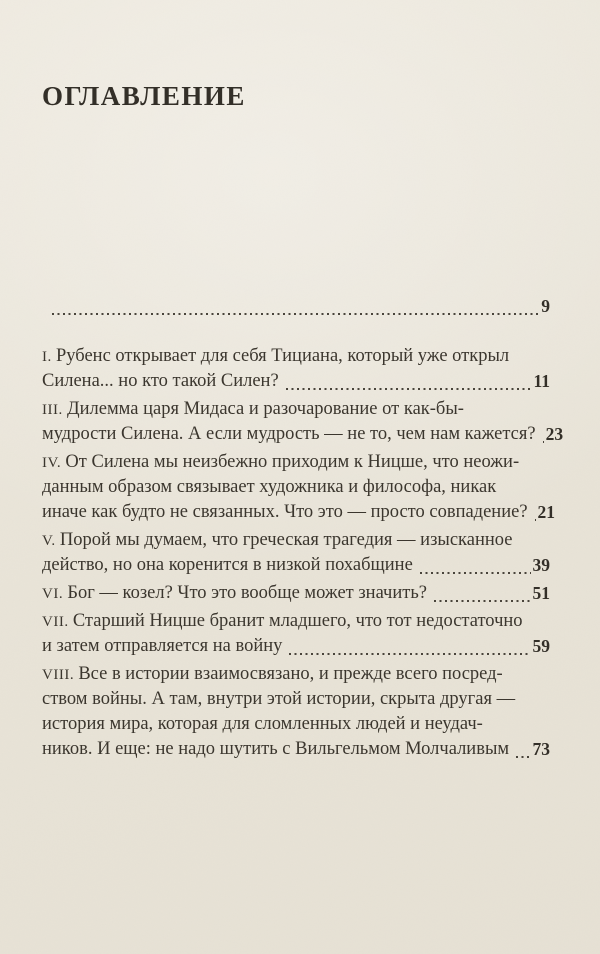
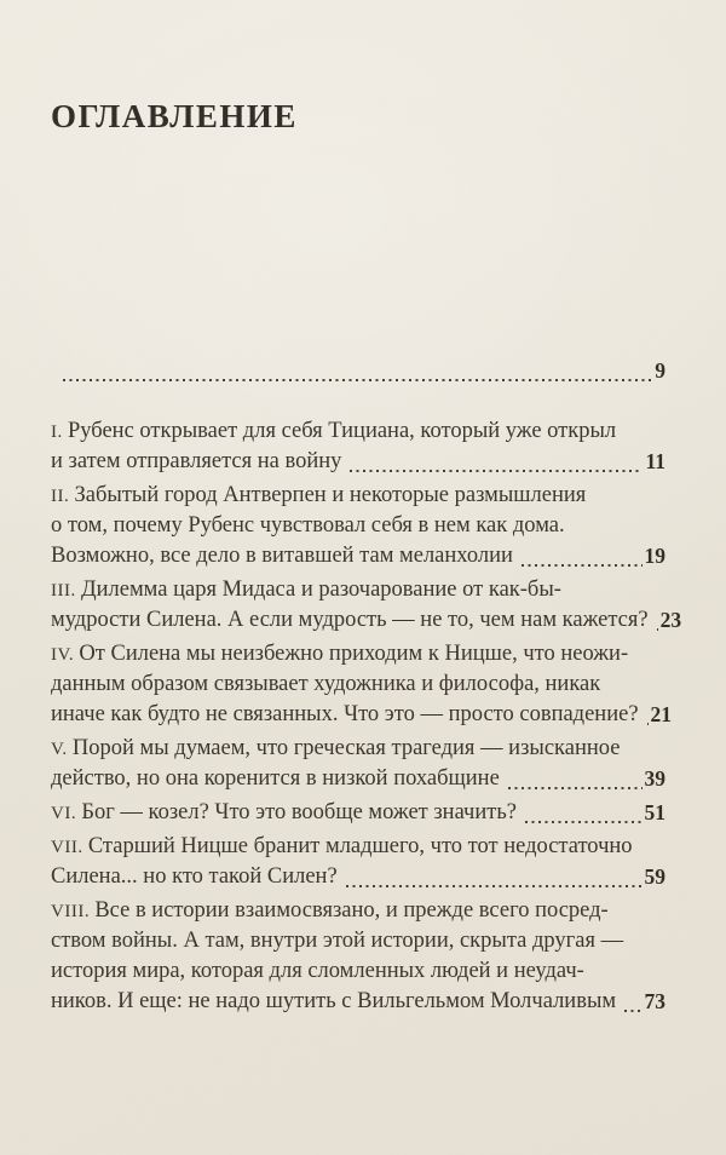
  ОГЛАВЛЕНИЕ
  9
  I. Рубенс открывает для себя Тициана, который уже открыл
- Силена... но кто такой Силен?
+ и затем отправляется на войну
  11
+ II. Забытый город Антверпен и некоторые размышления
+ о том, почему Рубенс чувствовал себя в нем как дома.
+ Возможно, все дело в витавшей там меланхолии
+ 19
  III. Дилемма царя Мидаса и разочарование от как-бы-
  мудрости Силена. А если мудрость — не то, чем нам кажется?
  23
  IV. От Силена мы неизбежно приходим к Ницше, что неожи-
  данным образом связывает художника и философа, никак
  иначе как будто не связанных. Что это — просто совпадение?
  21
  V. Порой мы думаем, что греческая трагедия — изысканное
  действо, но она коренится в низкой похабщине
  39
  VI. Бог — козел? Что это вообще может значить?
  51
  VII. Старший Ницше бранит младшего, что тот недостаточно
- и затем отправляется на войну
+ Силена... но кто такой Силен?
  59
  VIII. Все в истории взаимосвязано, и прежде всего посред-
  ством войны. А там, внутри этой истории, скрыта другая —
  история мира, которая для сломленных людей и неудач-
  ников. И еще: не надо шутить с Вильгельмом Молчаливым
  73
